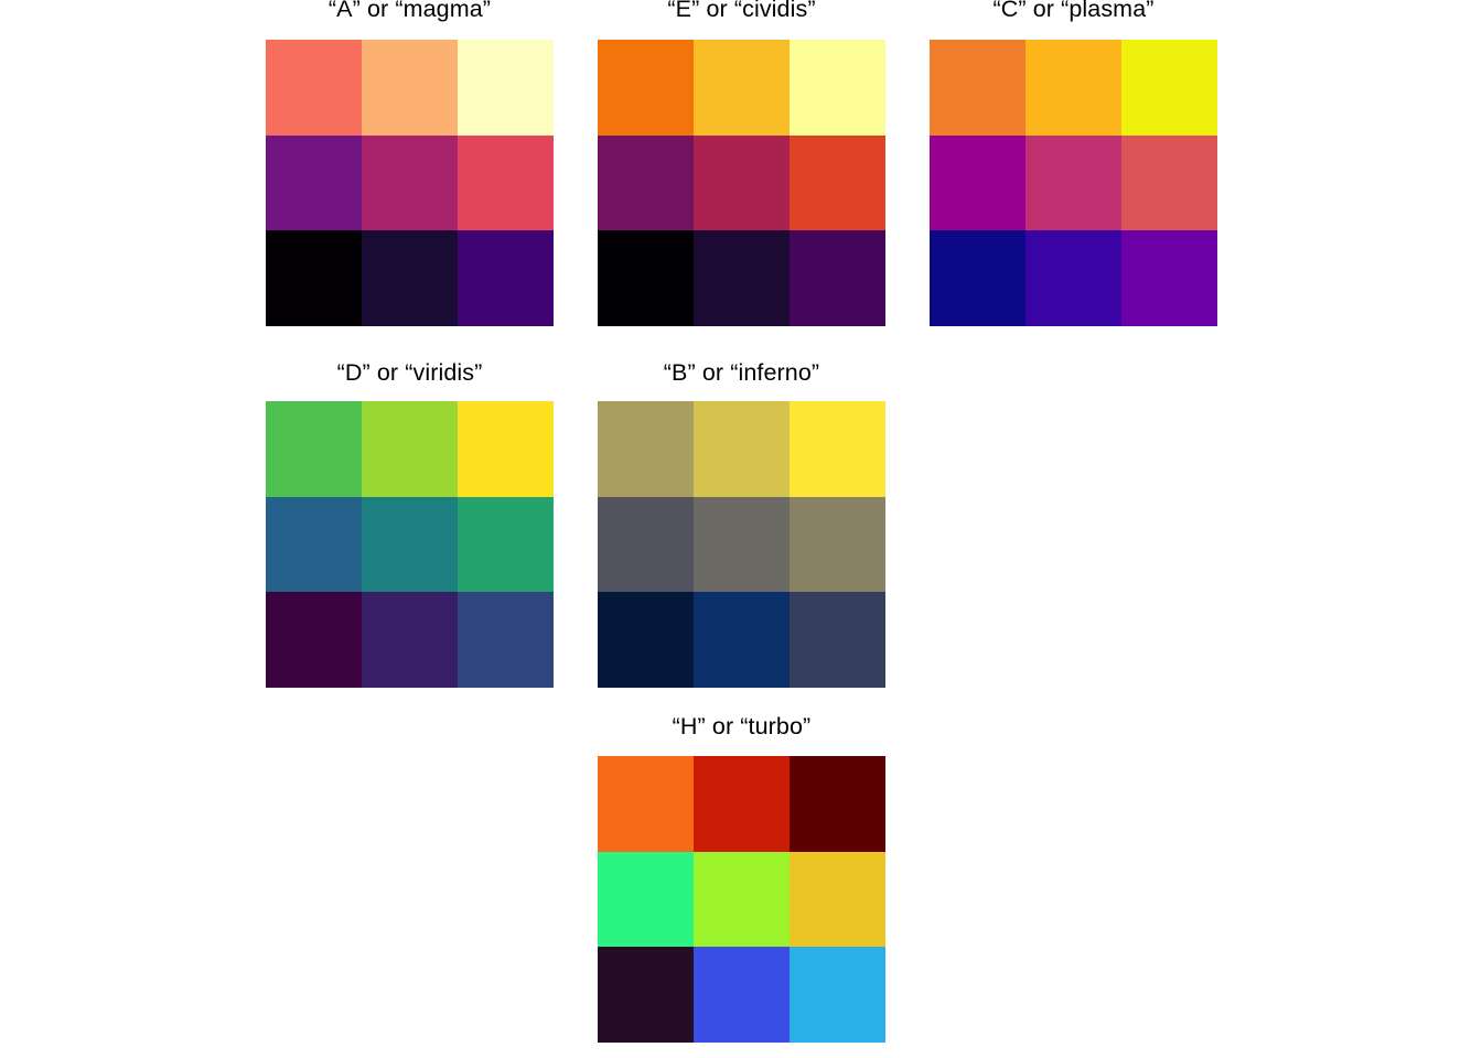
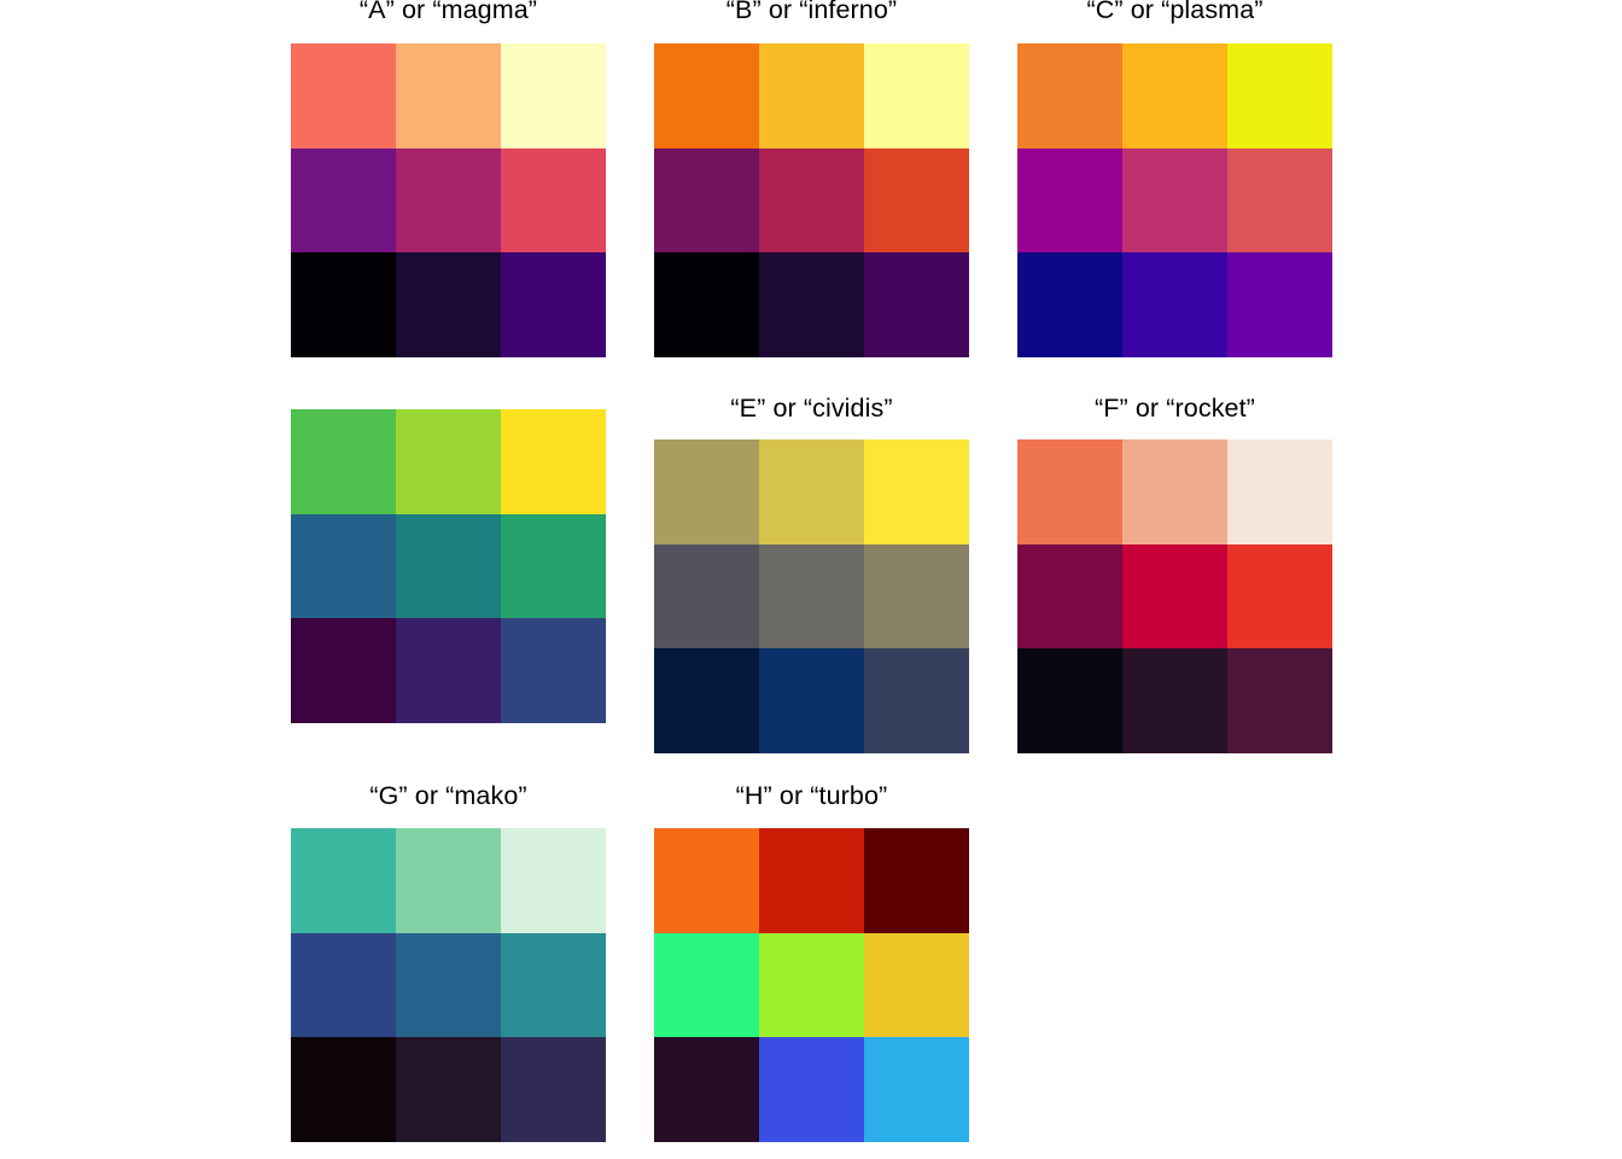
  “A” or “magma”
- “E” or “cividis”
+ “B” or “inferno”
  “C” or “plasma”
- “D” or “viridis”
- “B” or “inferno”
+ “E” or “cividis”
+ “F” or “rocket”
+ “G” or “mako”
  “H” or “turbo”
